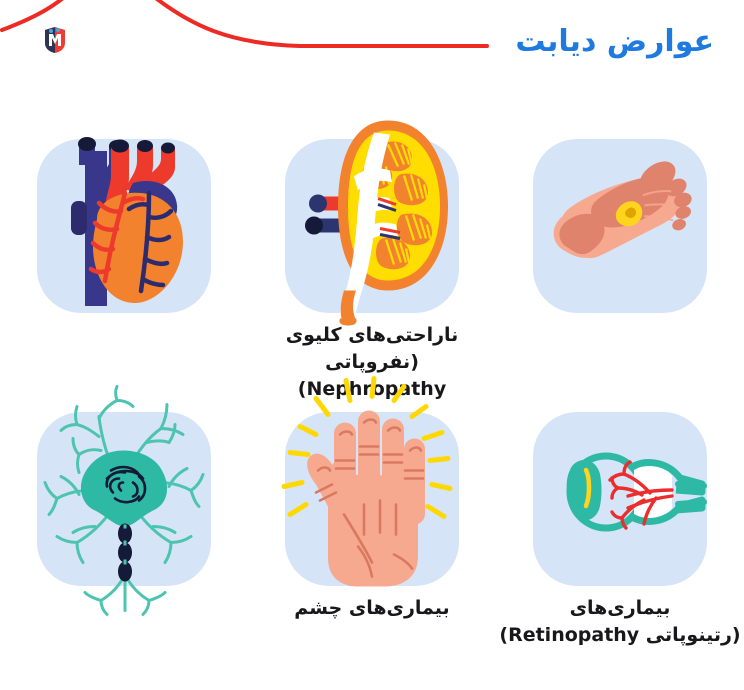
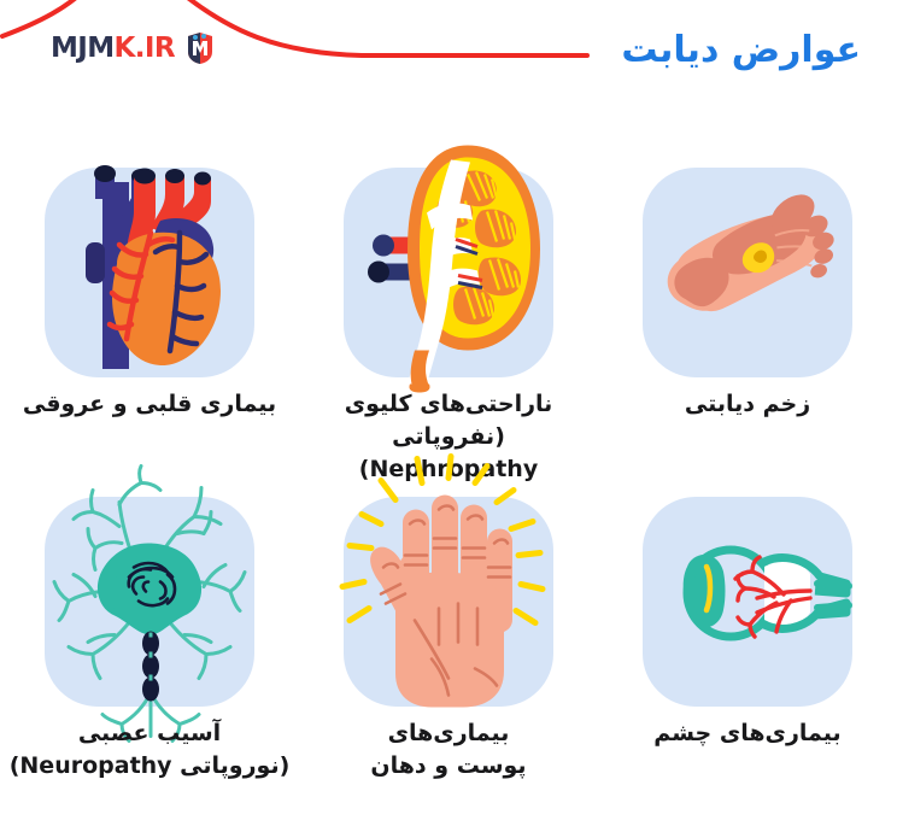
+ MJMK.IR
  عوارض دیابت
+ بیماری قلبی و عروقی
  ناراحتی‌های کلیوی
  (نفروپاتی Nephropthy)
+ زخم دیابتی
+ آسیب عصبی
+ (نوروپاتی Neuropathy)
- بیماری‌های چشم
+ بیماری‌های
+ پوست و دهان
- بیماری‌های
+ بیماری‌های چشم
- (رتینوپاتی Retinopathy)
